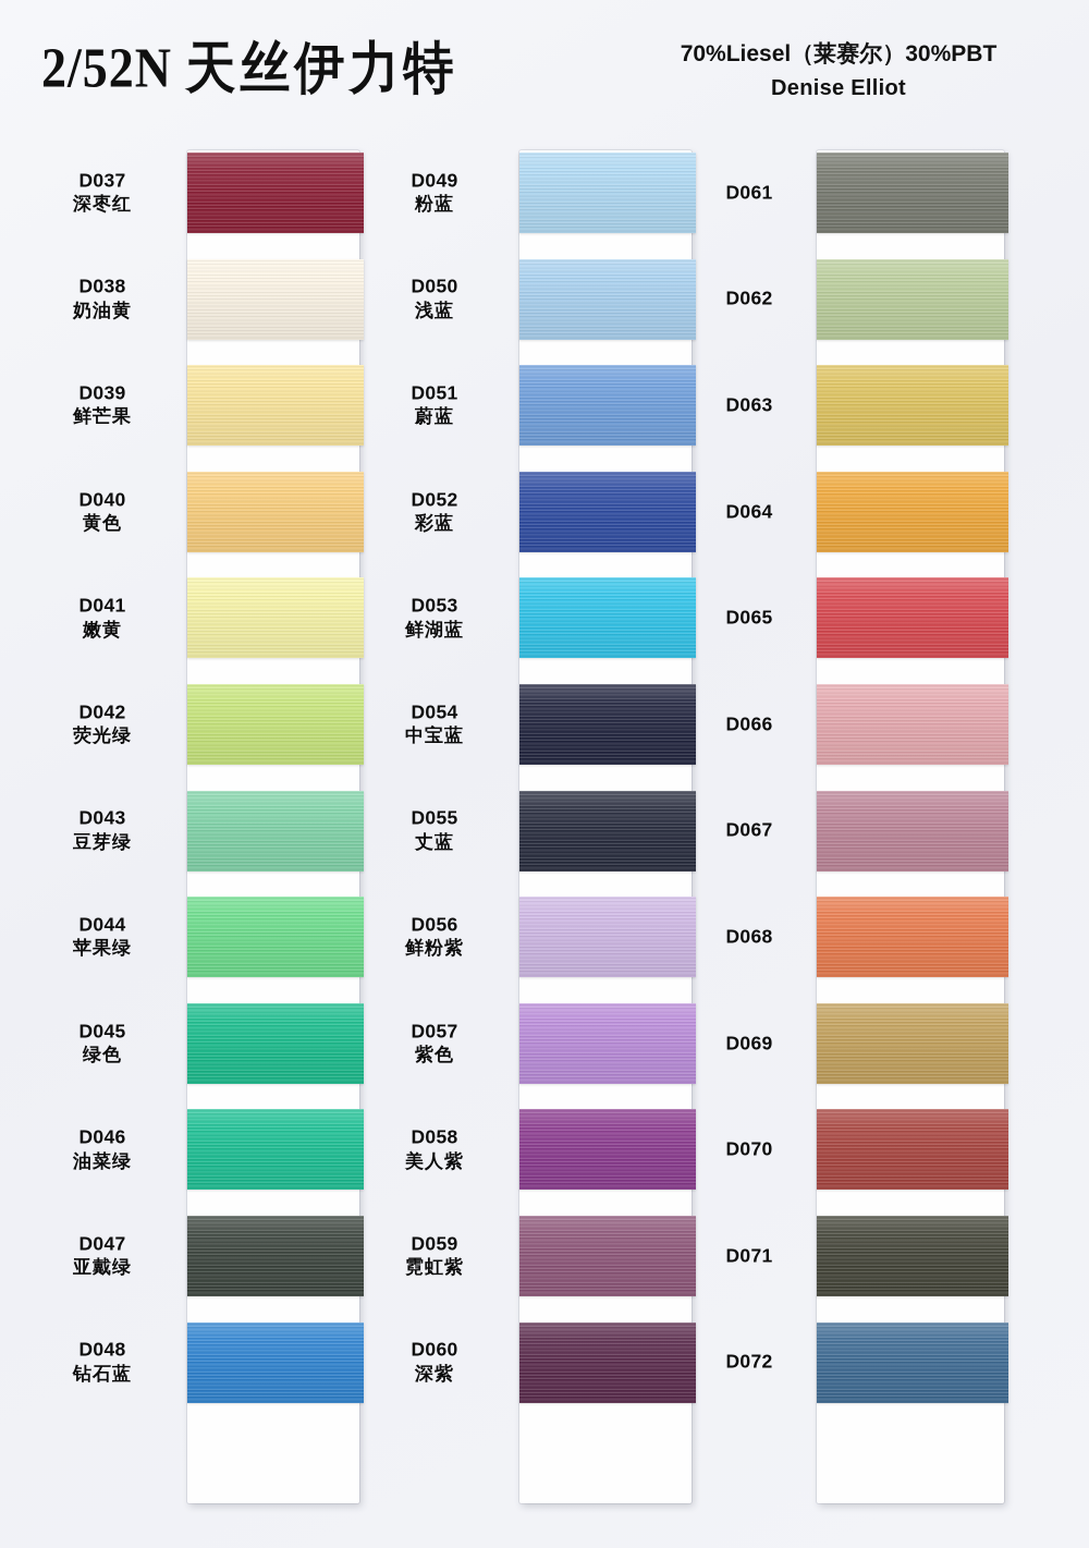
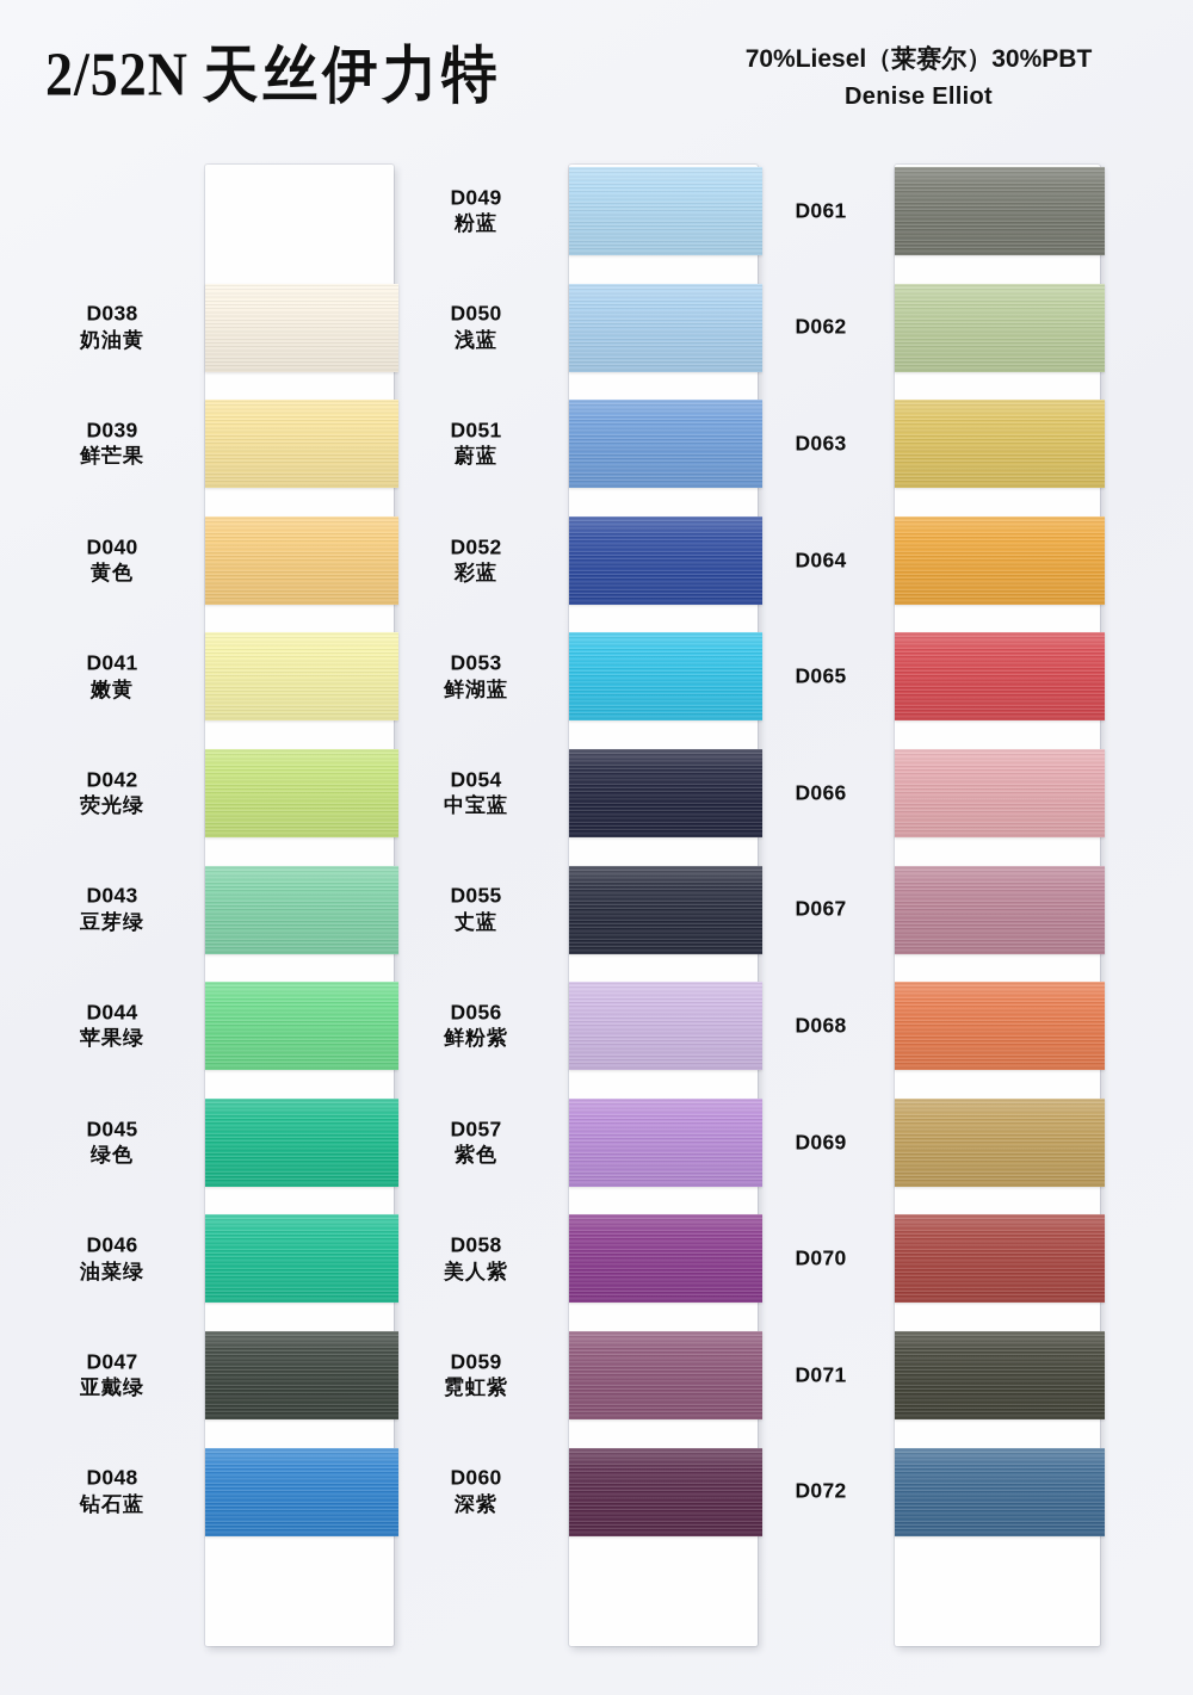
  2/52N 天丝伊力特
  70%Liesel（莱赛尔）30%PBT
  Denise Elliot
- D037
- 深枣红
  D038
  奶油黄
  D039
  鲜芒果
  D040
  黄色
  D041
  嫩黄
  D042
  荧光绿
  D043
  豆芽绿
  D044
  苹果绿
  D045
  绿色
  D046
  油菜绿
  D047
  亚戴绿
  D048
  钻石蓝
  D049
  粉蓝
  D050
  浅蓝
  D051
  蔚蓝
  D052
  彩蓝
  D053
  鲜湖蓝
  D054
  中宝蓝
  D055
  丈蓝
  D056
  鲜粉紫
  D057
  紫色
  D058
  美人紫
  D059
  霓虹紫
  D060
  深紫
  D061
  D062
  D063
  D064
  D065
  D066
  D067
  D068
  D069
  D070
  D071
  D072
